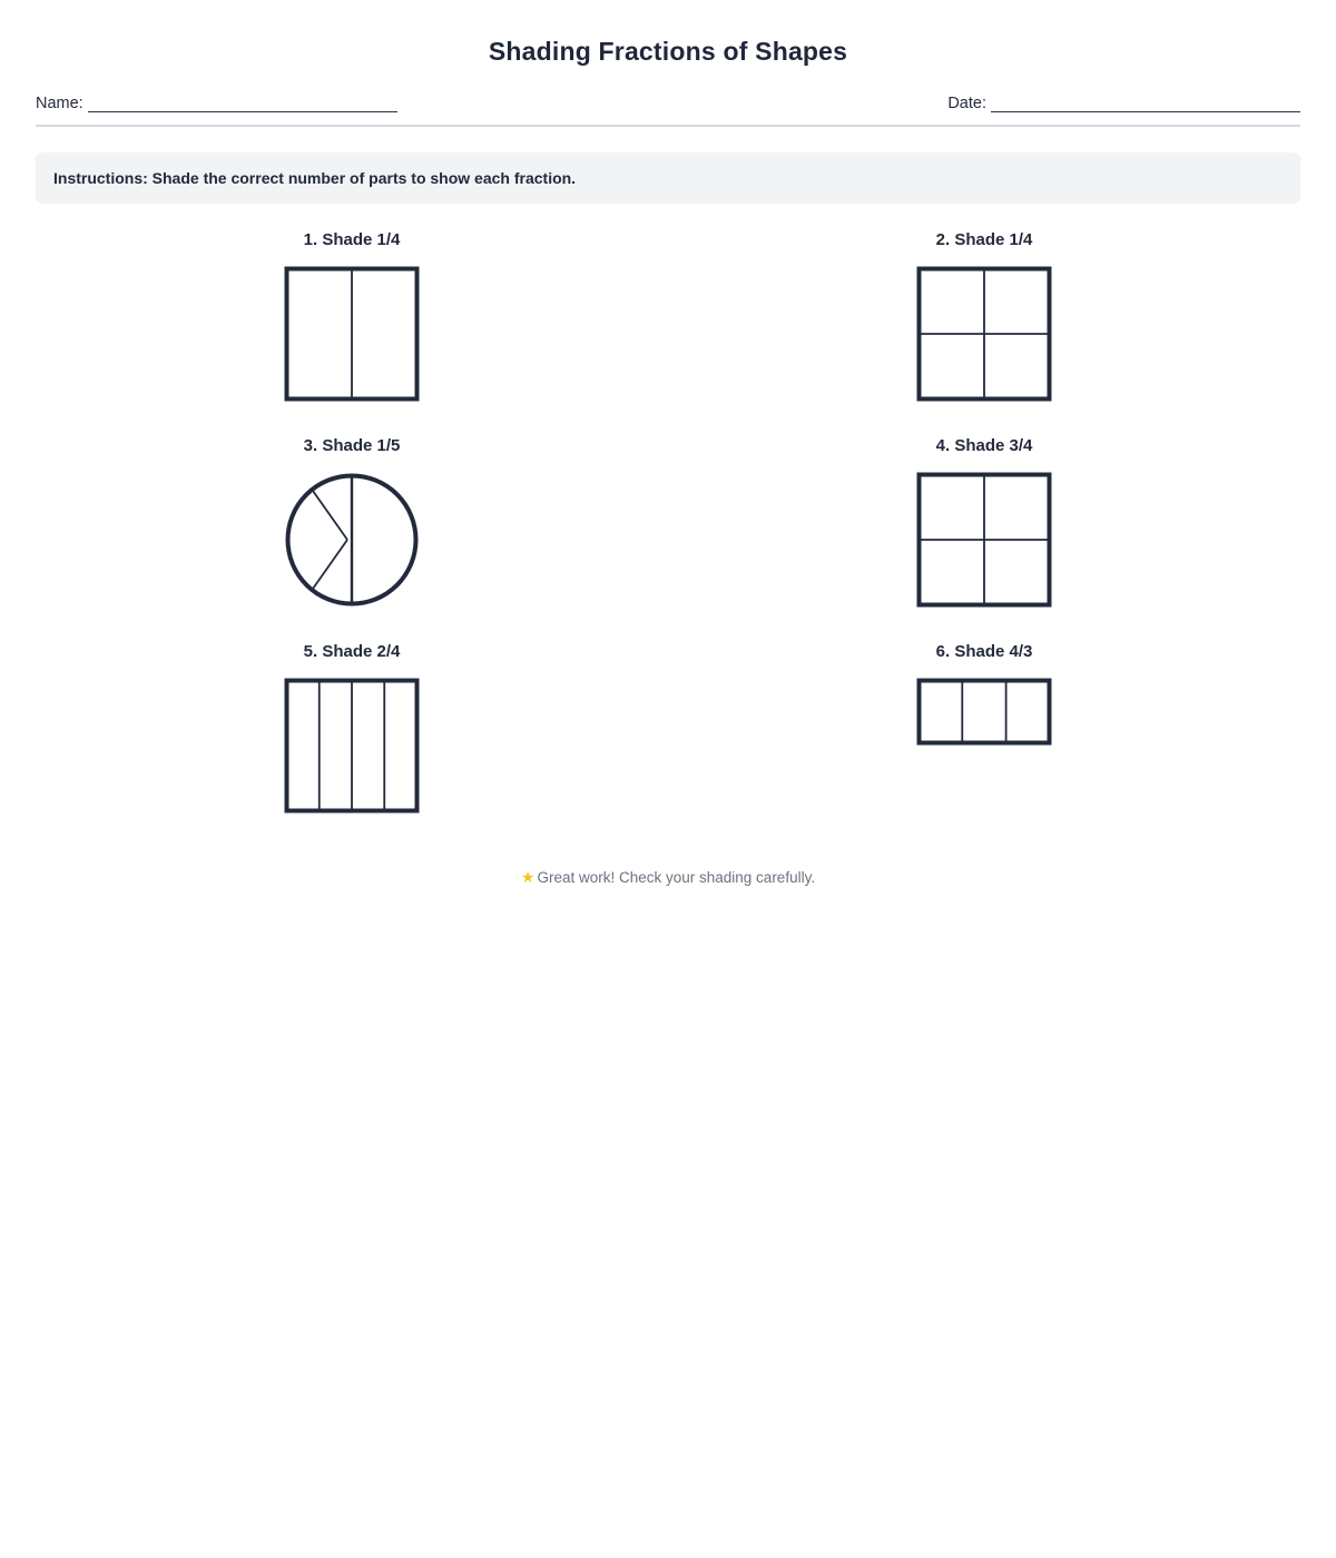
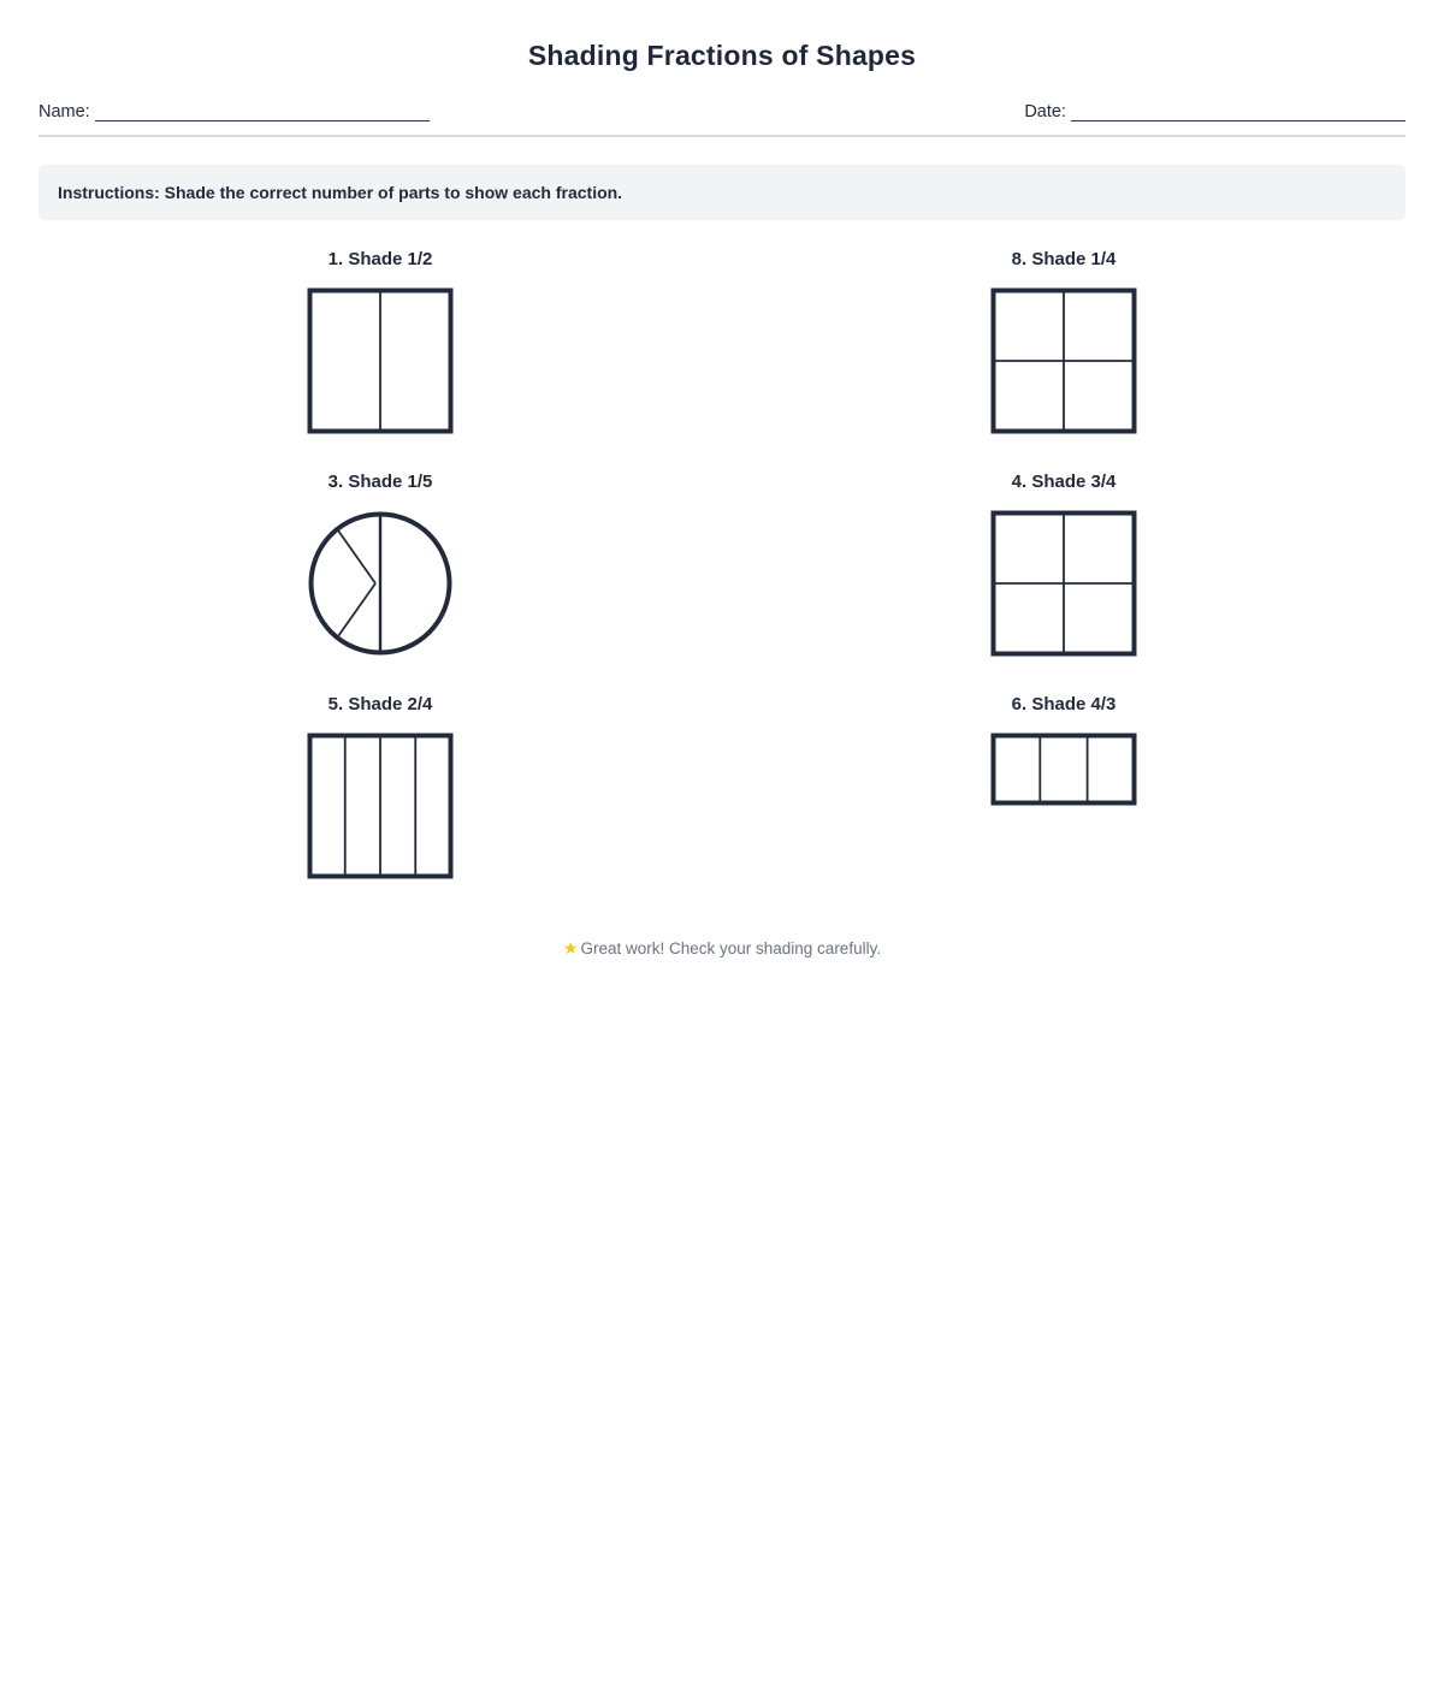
  Shading Fractions of Shapes
  Name:
  Date:
  Instructions: Shade the correct number of parts to show each fraction.
- 1. Shade 1/4
+ 1. Shade 1/2
- 2. Shade 1/4
+ 8. Shade 1/4
  3. Shade 1/5
  4. Shade 3/4
  5. Shade 2/4
  6. Shade 4/3
  ★ Great work! Check your shading carefully.
